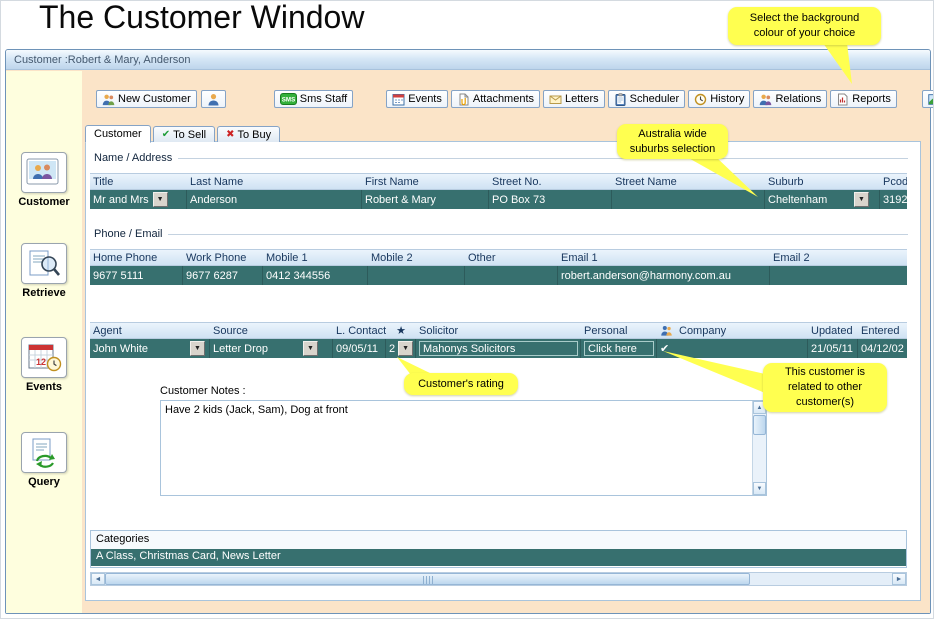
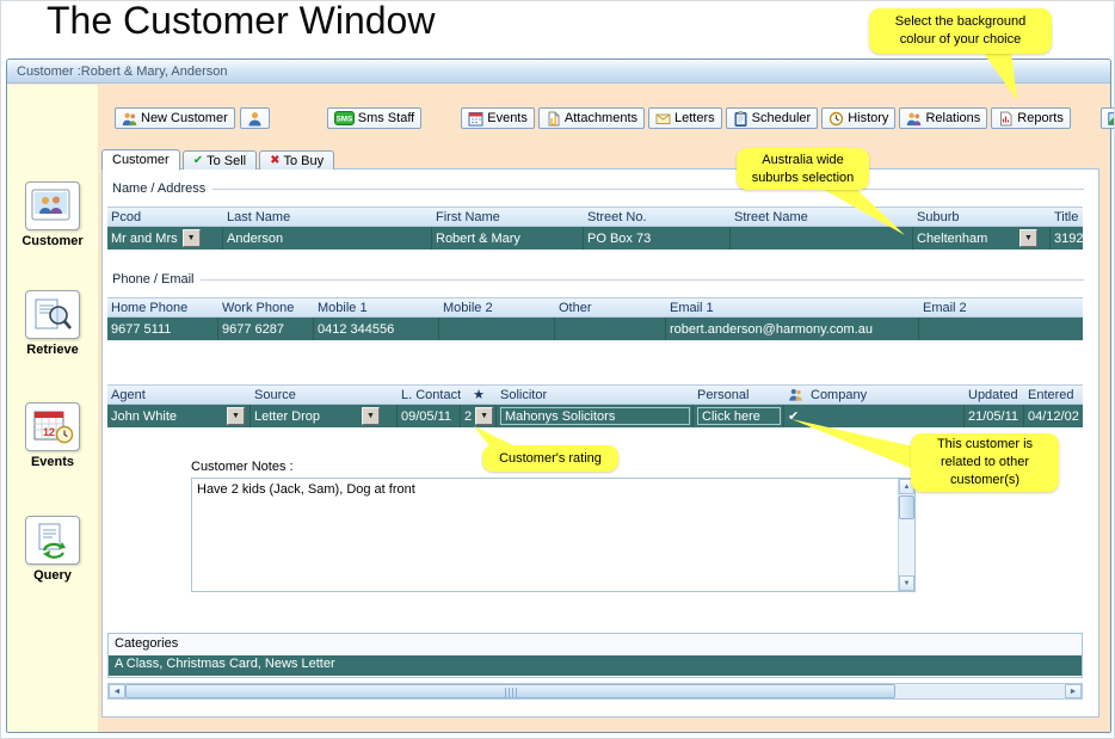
  The Customer Window
  Select the background
  colour of your choice
  Australia wide
  suburbs selection
  Customer's rating
  This customer is
  related to other
  customer(s)
  Customer :Robert & Mary, Anderson
  Customer
  Retrieve
  12
  Events
  Query
  New Customer
  Sms Staff
  Events
  Attachments
  Letters
  Scheduler
  History
  Relations
  Reports
  Customer
  ✔
  To Sell
  ✖
  To Buy
  Name / Address
- Title
+ Pcod
  Last Name
  First Name
  Street No.
  Street Name
  Suburb
- Pcod
+ Title
  Mr and Mrs
  Anderson
  Robert & Mary
  PO Box 73
  Cheltenham
  3192
  Phone / Email
  Home Phone
  Work Phone
  Mobile 1
  Mobile 2
  Other
  Email 1
  Email 2
  9677 5111
  9677 6287
  0412 344556
  robert.anderson@harmony.com.au
  Agent
  Source
  L. Contact
  ★
  Solicitor
  Personal
  Company
  Updated
  Entered
  John White
  Letter Drop
  09/05/11
  2
  Mahonys Solicitors
  Click here
  ✔
  21/05/11
  04/12/02
  Customer Notes :
  Have 2 kids (Jack, Sam), Dog at front
  Categories
  A Class, Christmas Card, News Letter
